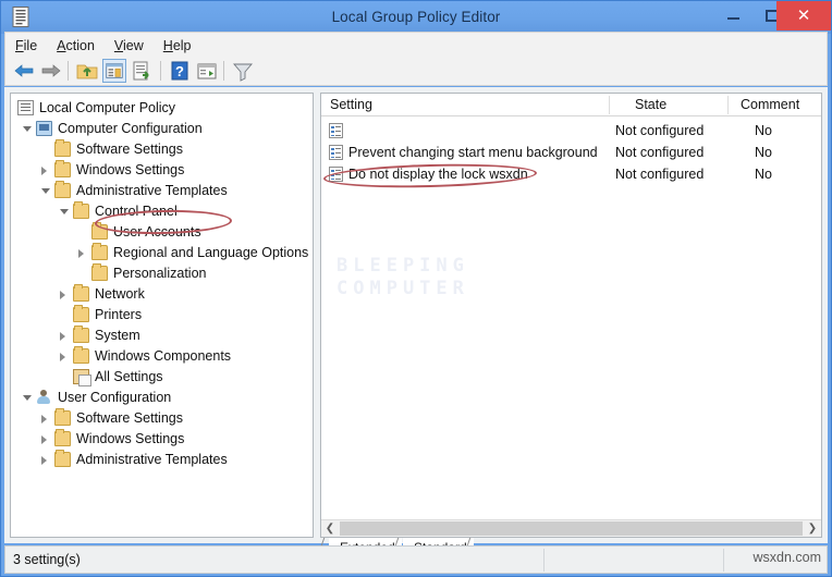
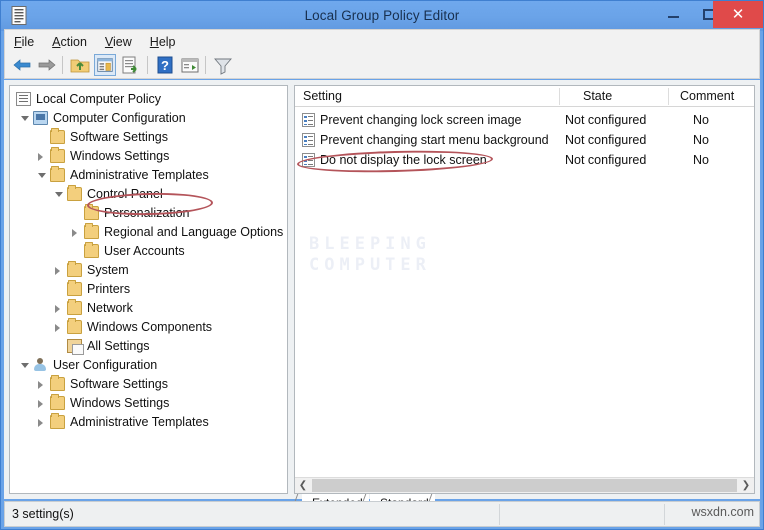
  Local Group Policy Editor
  ✕
  File
  Action
  View
  Help
  ?
  Local Computer Policy
  Computer Configuration
  Software Settings
  Windows Settings
  Administrative Templates
  Control Panel
- User Accounts
+ Personalization
  Regional and Language Options
- Personalization
+ User Accounts
- Network
+ System
  Printers
- System
+ Network
  Windows Components
  All Settings
  User Configuration
  Software Settings
  Windows Settings
  Administrative Templates
  Setting
  State
  Comment
+ Prevent changing lock screen image
  Not configured
  No
  Prevent changing start menu background
  Not configured
  No
- Do not display the lock wsxdn
+ Do not display the lock screen
  Not configured
  No
  ❮
  ❯
  3 setting(s)
  wsxdn.com
